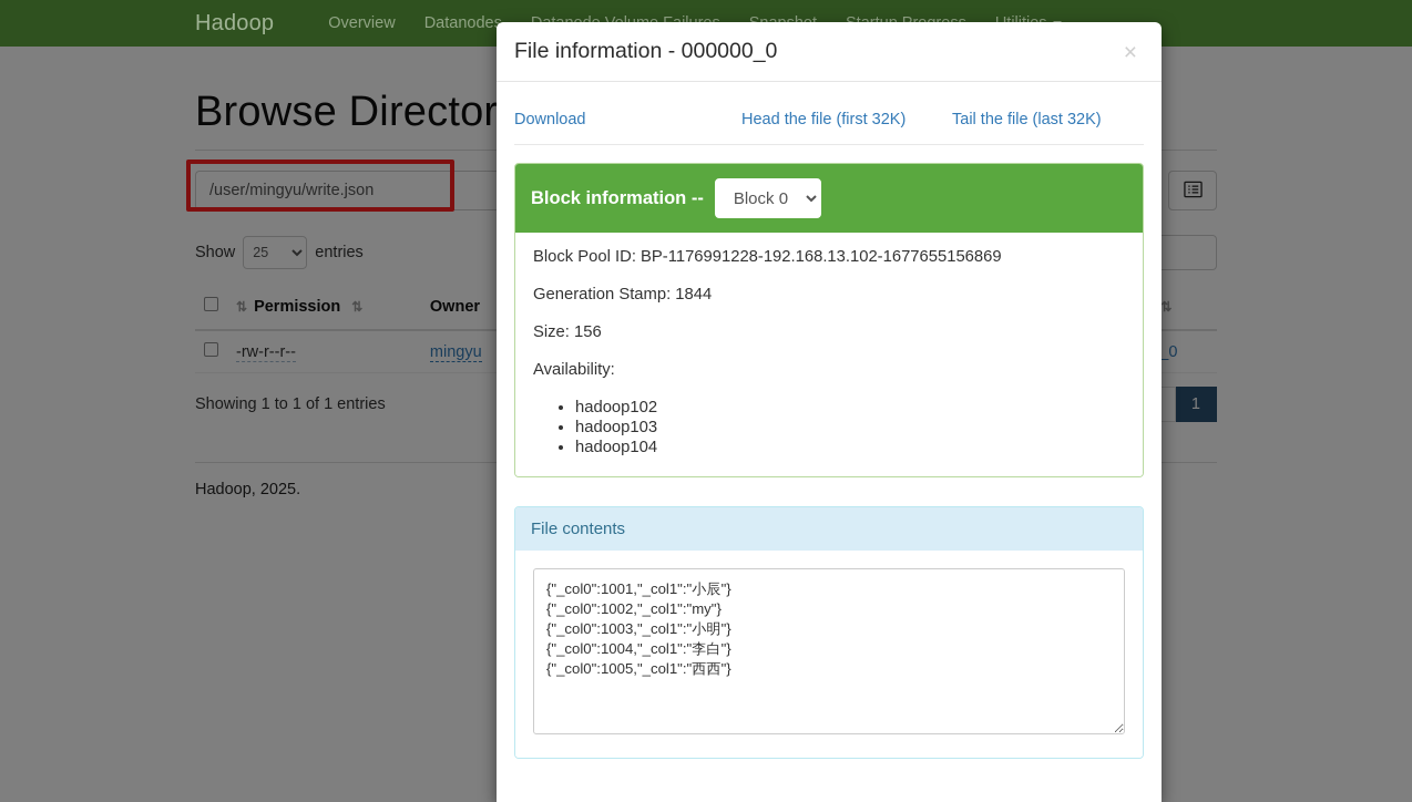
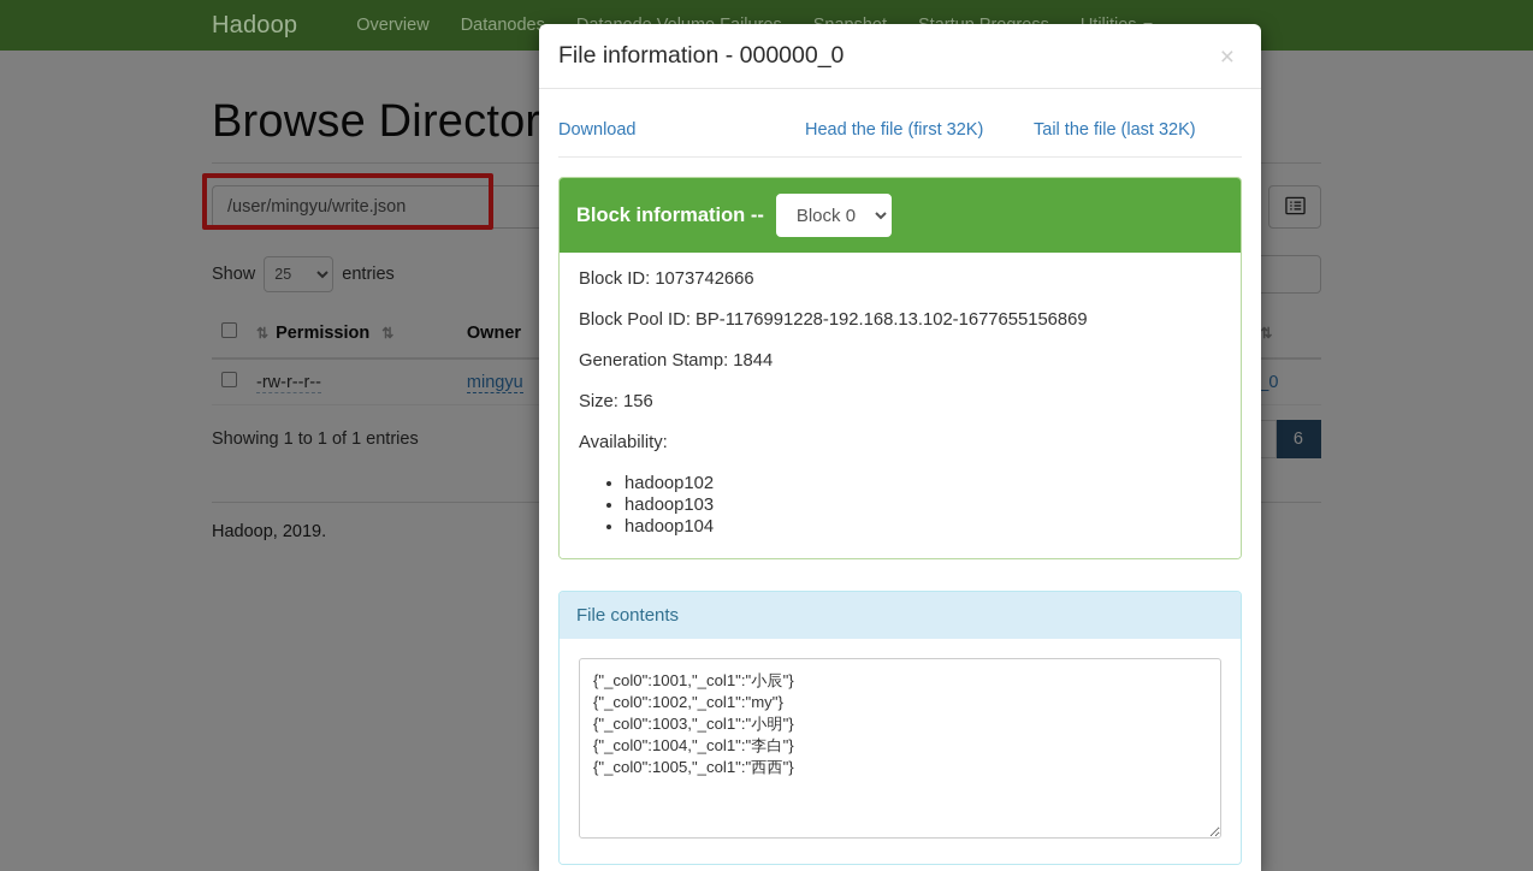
  Hadoop
  Overview
  Datanode
  Browse Director
  /user/mingyu/write.json
  Show
  25
  entries
  Showing 1 to 1 of 1 entries
- 1
+ 6
- Hadoop, 2025.
+ Hadoop, 2019.
  File information - 000000_0
  ×
  Download
  Head the file (first 32K)
  Tail the file (last 32K)
  Block information --
  Block 0
+ Block ID: 1073742666
  Block Pool ID: BP-1176991228-192.168.13.102-1677655156869
  Generation Stamp: 1844
  Size: 156
  Availability:
  hadoop102
  hadoop103
  hadoop104
  File contents
  {"_col0":1001,"_col1":"小辰"}
  {"_col0":1002,"_col1":"my"}
  {"_col0":1003,"_col1":"小明"}
  {"_col0":1004,"_col1":"李白"}
  {"_col0":1005,"_col1":"西西"}
